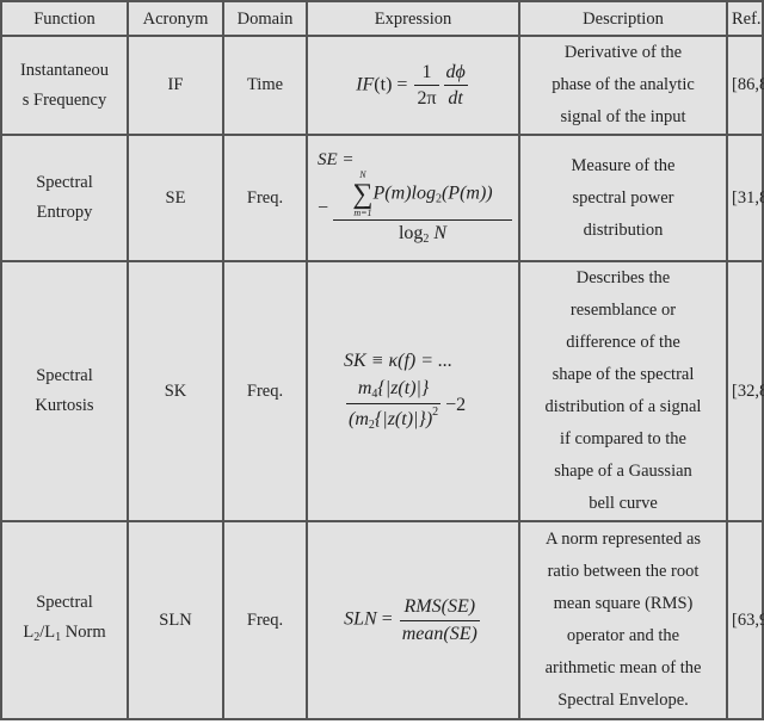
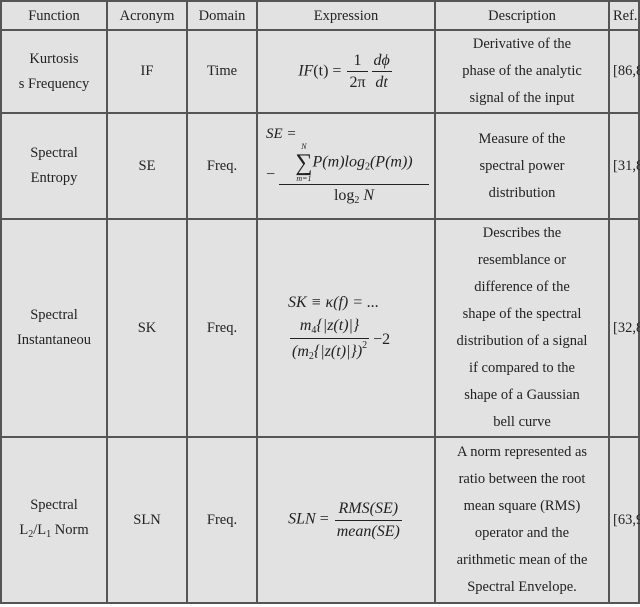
  Function	Acronym	Domain	Expression	Description	Ref.
- Instantaneou s Frequency	IF	Time	IF(t) = 1 2π dϕ dt	Derivative of the phase of the analytic signal of the input	[86,
+ Kurtosis s Frequency	IF	Time	IF(t) = 1 2π dϕ dt	Derivative of the phase of the analytic signal of the input	[86,
  Spectral Entropy	SE	Freq.	SE = − N ∑ m=1 P(m)log2(P(m)) log2 N	Measure of the spectral power distribution	[31,
- Spectral Kurtosis	SK	Freq.	SK ≡ κ(f) = ... m4{|z(t)|} (m2{|z(t)|})2 −2	Describes the resemblance or difference of the shape of the spectral distribution of a signal if compared to the shape of a Gaussian bell curve	[32,
+ Spectral Instantaneou	SK	Freq.	SK ≡ κ(f) = ... m4{|z(t)|} (m2{|z(t)|})2 −2	Describes the resemblance or difference of the shape of the spectral distribution of a signal if compared to the shape of a Gaussian bell curve	[32,
  Spectral L2/L1 Norm	SLN	Freq.	SLN = RMS(SE) mean(SE)	A norm represented as ratio between the root mean square (RMS) operator and the arithmetic mean of the Spectral Envelope.	[63,
